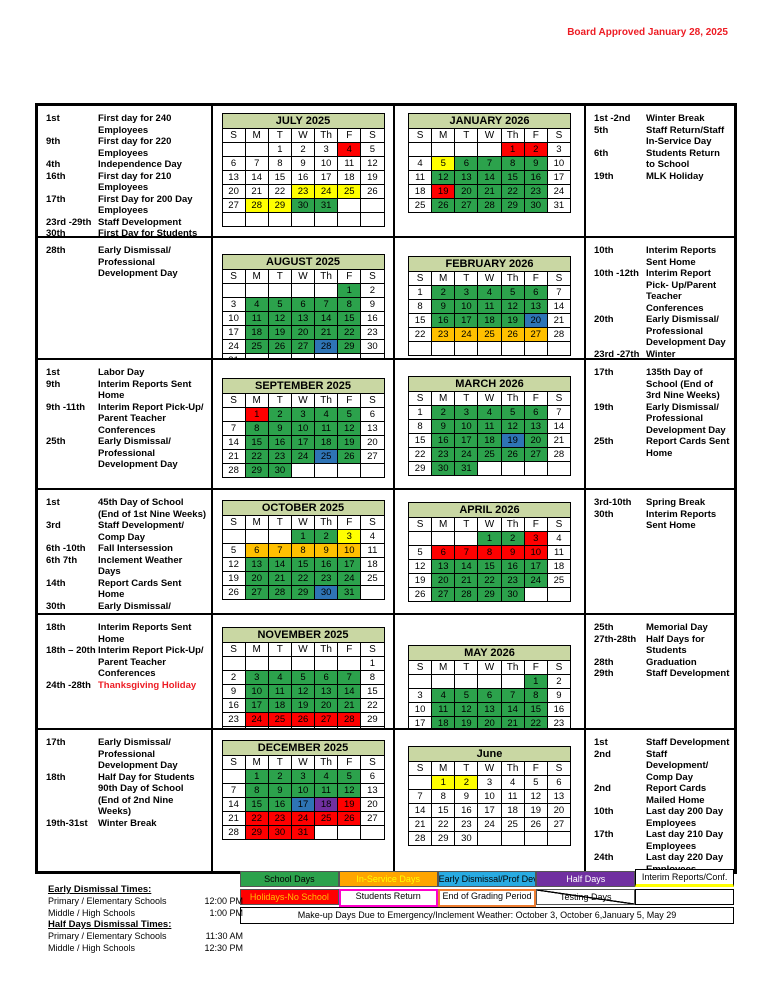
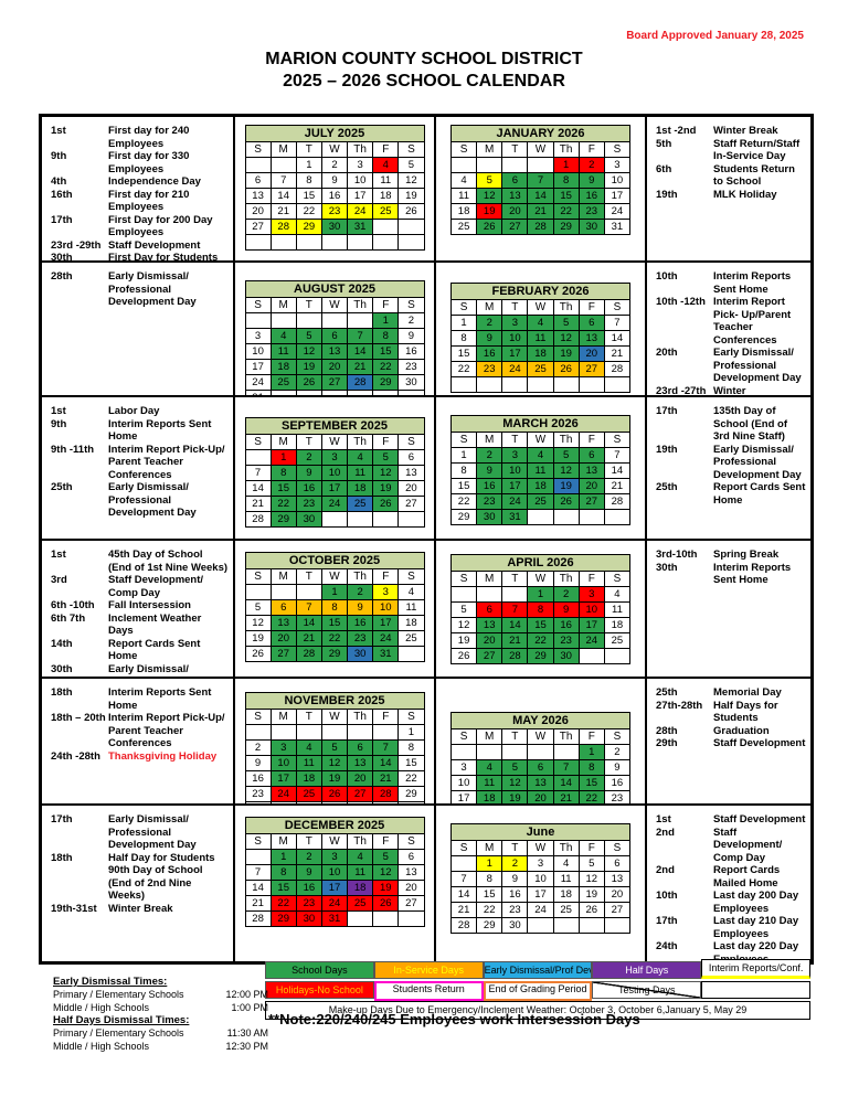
  Board Approved January 28, 2025
+ MARION COUNTY SCHOOL DISTRICT
+ 2025 – 2026 SCHOOL CALENDAR
  1st
  First day for 240 Employees
  9th
- First day for 220 Employees
+ First day for 330 Employees
  4th
  Independence Day
  16th
  First day for 210 Employees
  17th
  First Day for 200 Day Employees
  23rd -29th
  Staff Development
  30th
  First Day for Students
  JULY 2025
  S	M	T	W	Th	F	S
  		1	2	3	4	5
  6	7	8	9	10	11	12
  13	14	15	16	17	18	19
  20	21	22	23	24	25	26
  27	28	29	30	31
  JANUARY 2026
  S	M	T	W	Th	F	S
  				1	2	3
  4	5	6	7	8	9	10
  11	12	13	14	15	16	17
  18	19	20	21	22	23	24
  25	26	27	28	29	30	31
  1st -2nd
  Winter Break
  5th
  Staff Return/Staff In-Service Day
  6th
  Students Return to School
  19th
  MLK Holiday
  28th
  Early Dismissal/ Professional Development Day
  AUGUST 2025
  S	M	T	W	Th	F	S
  					1	2
  3	4	5	6	7	8	9
  10	11	12	13	14	15	16
  17	18	19	20	21	22	23
  24	25	26	27	28	29	30
  FEBRUARY 2026
  S	M	T	W	Th	F	S
  1	2	3	4	5	6	7
  8	9	10	11	12	13	14
  15	16	17	18	19	20	21
  22	23	24	25	26	27	28
  10th
  Interim Reports Sent Home
  10th -12th
  Interim Report Pick- Up/Parent Teacher Conferences
  20th
  Early Dismissal/ Professional Development Day
  23rd -27th
  1st
  Labor Day
  9th
  Interim Reports Sent Home
  9th -11th
  Interim Report Pick-Up/ Parent Teacher Conferences
  25th
  Early Dismissal/ Professional Development Day
  SEPTEMBER 2025
  S	M	T	W	Th	F	S
  	1	2	3	4	5	6
  7	8	9	10	11	12	13
  14	15	16	17	18	19	20
  21	22	23	24	25	26	27
  28	29	30
  MARCH 2026
  S	M	T	W	Th	F	S
  1	2	3	4	5	6	7
  8	9	10	11	12	13	14
  15	16	17	18	19	20	21
  22	23	24	25	26	27	28
  29	30	31
  17th
- 135th Day of School (End of 3rd Nine Weeks)
+ 135th Day of School (End of 3rd Nine Staff)
  19th
  Early Dismissal/ Professional Development Day
  25th
  Report Cards Sent Home
  1st
  45th Day of School (End of 1st Nine Weeks)
  3rd
  Staff Development/ Comp Day
  6th -10th
  Fall Intersession
  6th 7th
  Inclement Weather Days
  14th
  Report Cards Sent Home
  30th
  OCTOBER 2025
  S	M	T	W	Th	F	S
  			1	2	3	4
  5	6	7	8	9	10	11
  12	13	14	15	16	17	18
  19	20	21	22	23	24	25
  26	27	28	29	30	31
  APRIL 2026
  S	M	T	W	Th	F	S
  			1	2	3	4
  5	6	7	8	9	10	11
  12	13	14	15	16	17	18
  19	20	21	22	23	24	25
  26	27	28	29	30
  3rd-10th
  Spring Break
  30th
  Interim Reports Sent Home
  18th
  Interim Reports Sent Home
  18th – 20th
  Interim Report Pick-Up/ Parent Teacher Conferences
  24th -28th
  Thanksgiving Holiday
  NOVEMBER 2025
  S	M	T	W	Th	F	S
  						1
  2	3	4	5	6	7	8
  9	10	11	12	13	14	15
  16	17	18	19	20	21	22
  23	24	25	26	27	28	29
  MAY 2026
  S	M	T	W	Th	F	S
  					1	2
  3	4	5	6	7	8	9
  10	11	12	13	14	15	16
  17	18	19	20	21	22	23
  25th
  Memorial Day
  27th-28th
  Half Days for Students
  28th
  Graduation
  29th
  Staff Development
  17th
  Early Dismissal/ Professional Development Day
  18th
  Half Day for Students 90th Day of School (End of 2nd Nine Weeks)
  19th-31st
  Winter Break
  DECEMBER 2025
  S	M	T	W	Th	F	S
  	1	2	3	4	5	6
  7	8	9	10	11	12	13
  14	15	16	17	18	19	20
  21	22	23	24	25	26	27
  28	29	30	31
  June
  S	M	T	W	Th	F	S
  	1	2	3	4	5	6
  7	8	9	10	11	12	13
  14	15	16	17	18	19	20
  21	22	23	24	25	26	27
  28	29	30
  1st
  Staff Development
  2nd
  Staff Development/ Comp Day
  2nd
  Report Cards Mailed Home
  10th
  Last day 200 Day Employees
  17th
  Last day 210 Day Employees
  24th
  School Days
  In-Service Days
  Early Dismissal/Prof Dev
  Half Days
  Interim Reports/Conf.
  Holidays-No School
  Students Return
  End of Grading Period
  Testing Days
  Make-up Days Due to Emergency/Inclement Weather: October 3, October 6,January 5, May 29
  Early Dismissal Times:
  Primary / Elementary Schools
  12:00 PM
  Middle / High Schools
  1:00 PM
  Half Days Dismissal Times:
  Primary / Elementary Schools
  11:30 AM
  Middle / High Schools
  12:30 PM
+ **Note:220/240/245 Employees work Intersession Days
